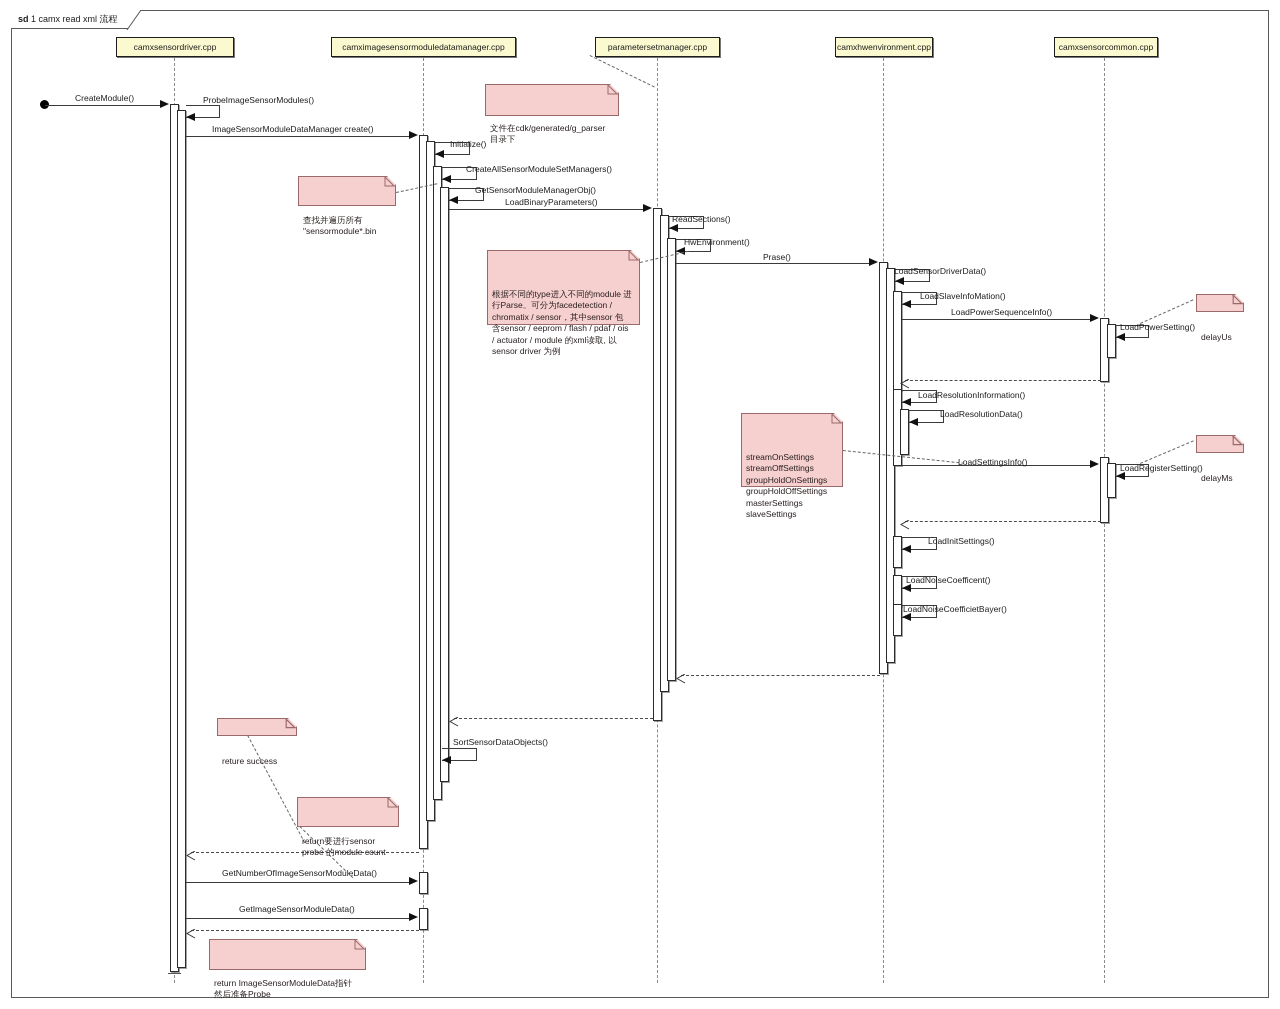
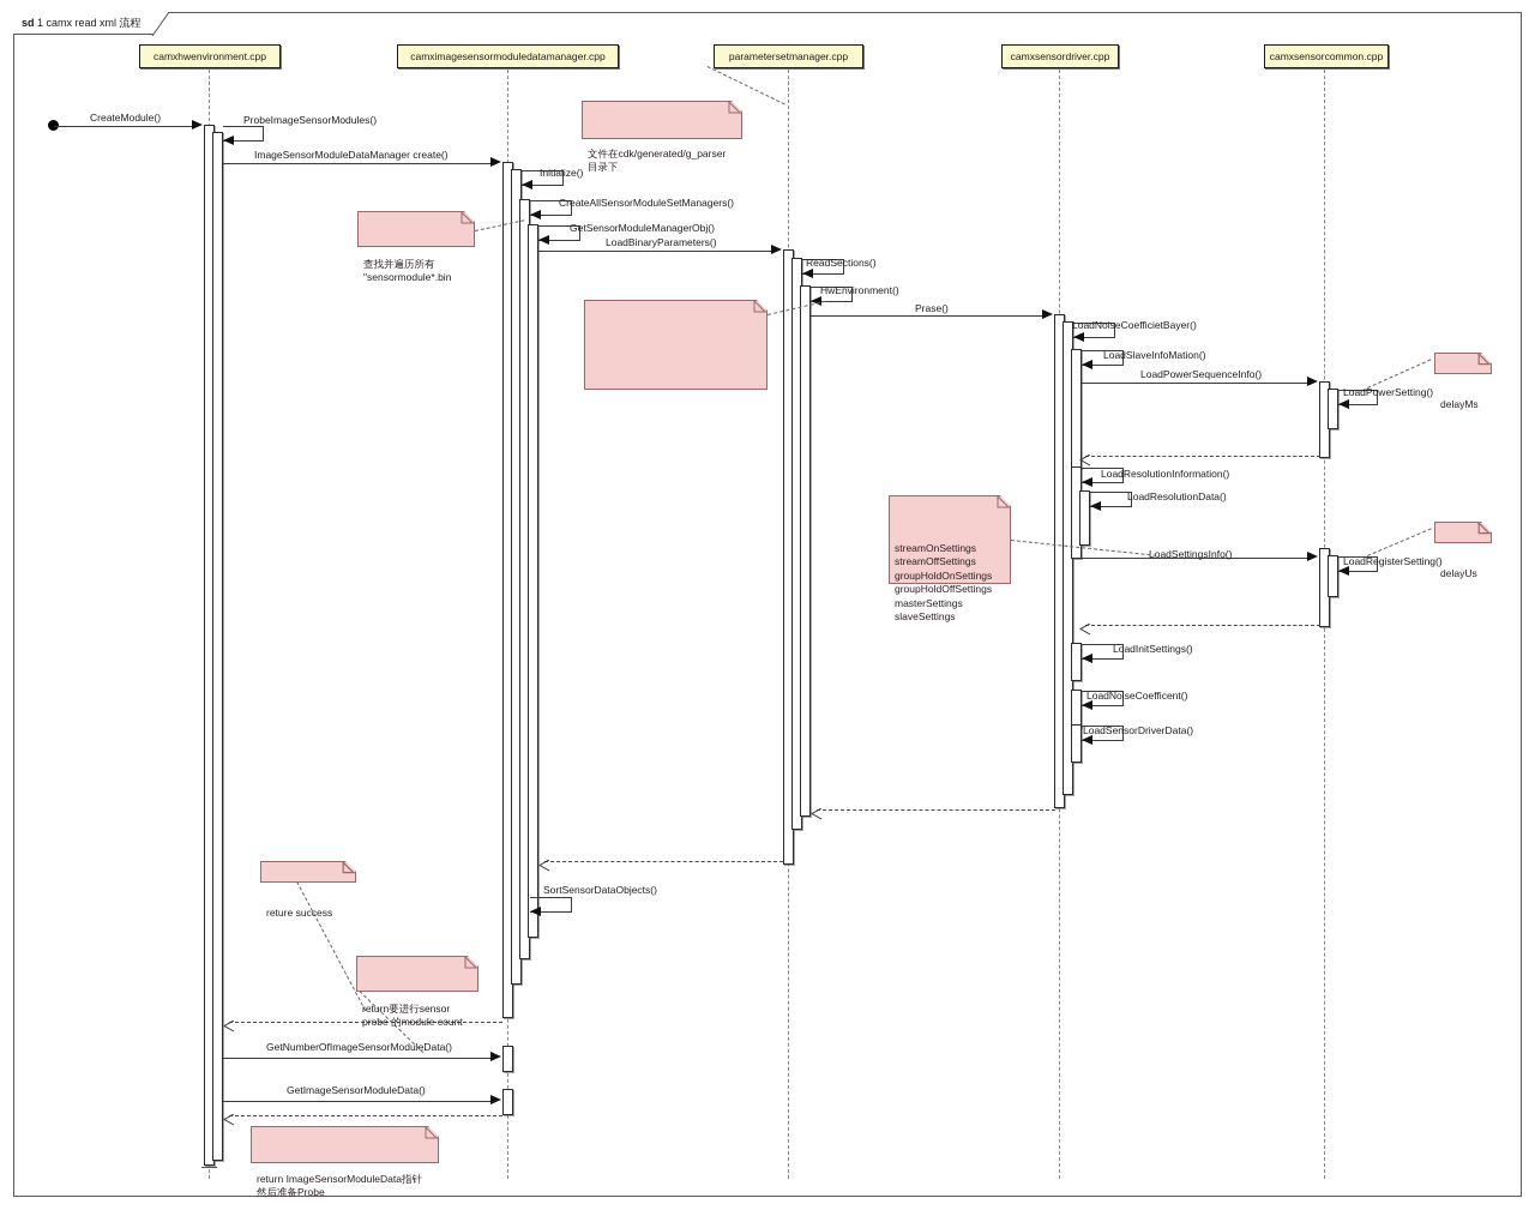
  sd 1 camx read xml 流程
- camxsensordriver.cpp
+ camxhwenvironment.cpp
  camximagesensormoduledatamanager.cpp
  parametersetmanager.cpp
- camxhwenvironment.cpp
+ camxsensordriver.cpp
  camxsensorcommon.cpp
  CreateModule()
  ProbeImageSensorModules()
  ImageSensorModuleDataManager create()
  Initialize()
  CreateAllSensorModuleSetManagers()
  GetSensorModuleManagerObj()
  LoadBinaryParameters()
  ReadSections()
  HwEnvironment()
  Prase()
- LoadSensorDriverData()
+ LoadNoiseCoefficietBayer()
  LoadSlaveInfoMation()
  LoadPowerSequenceInfo()
  LoadPowerSetting()
  LoadResolutionInformation()
  LoadResolutionData()
  LoadSettingsInfo()
  LoadRegisterSetting()
  LoadInitSettings()
  LoadNoiseCoefficent()
- LoadNoiseCoefficietBayer()
+ LoadSensorDriverData()
  SortSensorDataObjects()
  GetNumberOfImageSensorModuleData()
  GetImageSensorModuleData()
  文件在cdk/generated/g_parser
  目录下
  查找并遍历所有
  "sensormodule*.bin
- 根据不同的type进入不同的module 进
- 行Parse。可分为facedetection /
- chromatix / sensor，其中sensor 包
- 含sensor / eeprom / flash / pdaf / ois
- / actuator / module 的xml读取, 以
- sensor driver 为例
- delayUs
+ delayMs
  streamOnSettings
  streamOffSettings
  groupHoldOnSettings
  groupHoldOffSettings
  masterSettings
  slaveSettings
- delayMs
+ delayUs
  reture success
  return要进行sensor
  probe 的module count
  return ImageSensorModuleData指针
  然后准备Probe
